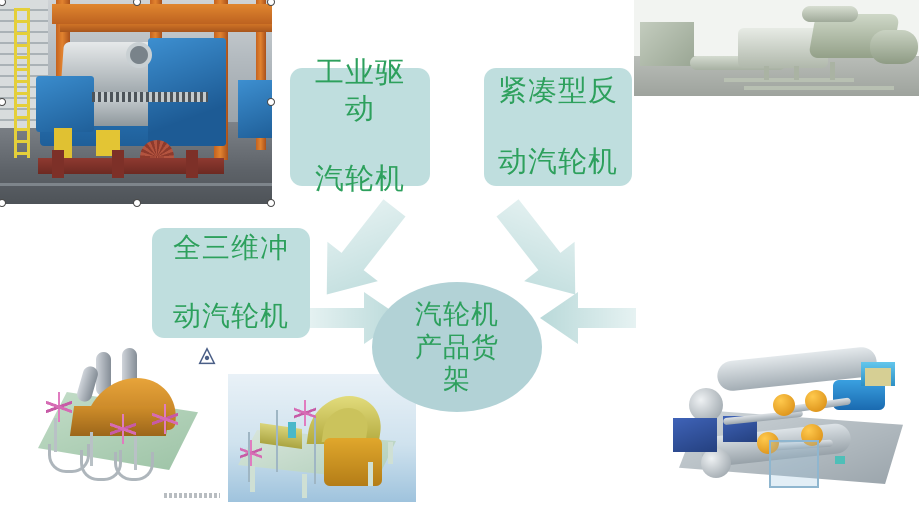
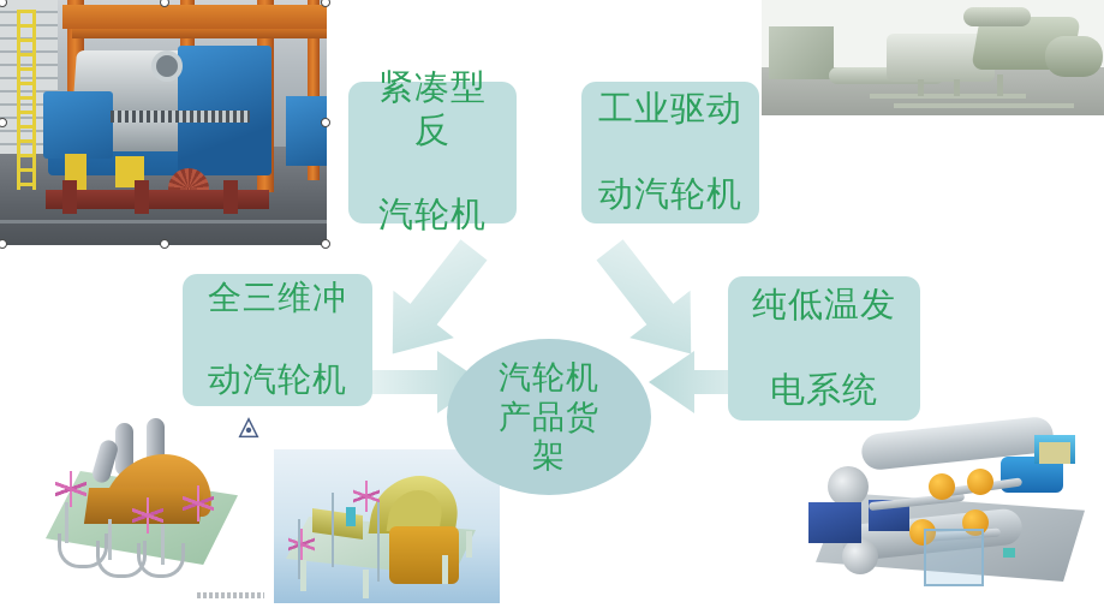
  汽轮机
  产品货
  架
- 工业驱动
+ 紧凑型反
  汽轮机
- 紧凑型反
+ 工业驱动
  动汽轮机
  全三维冲
  动汽轮机
+ 纯低温发
+ 电系统
